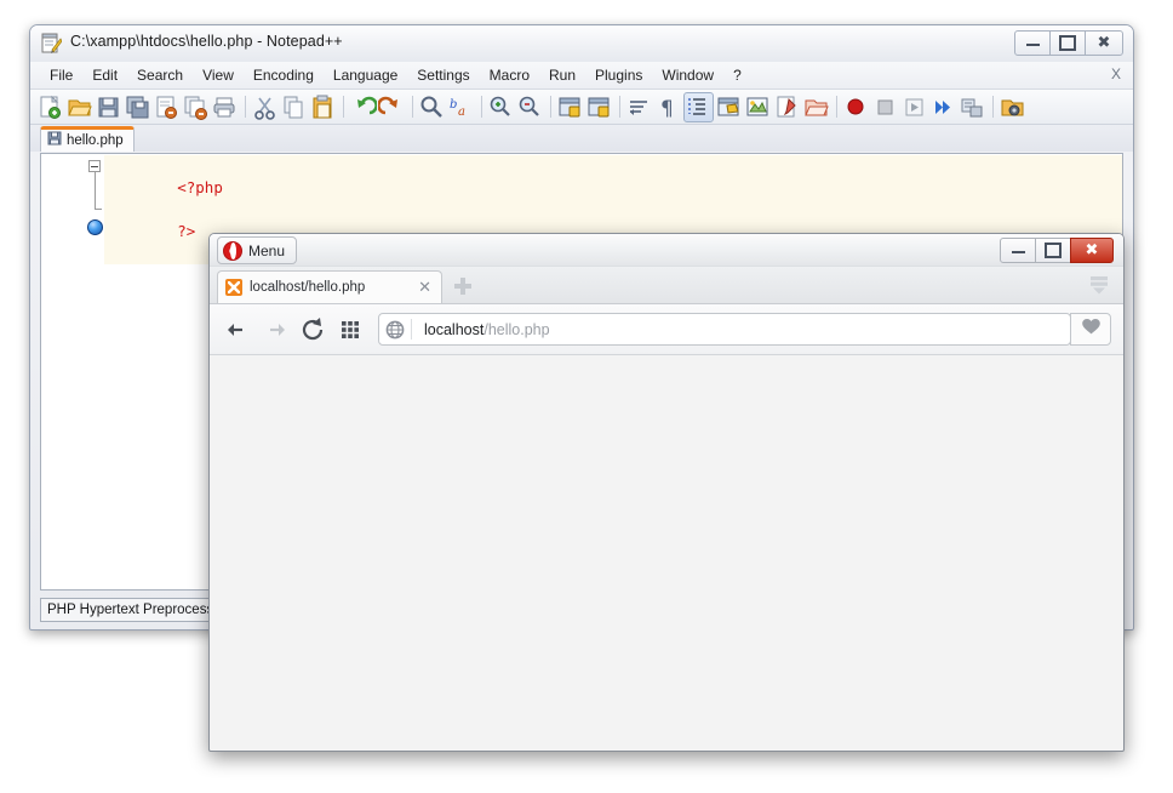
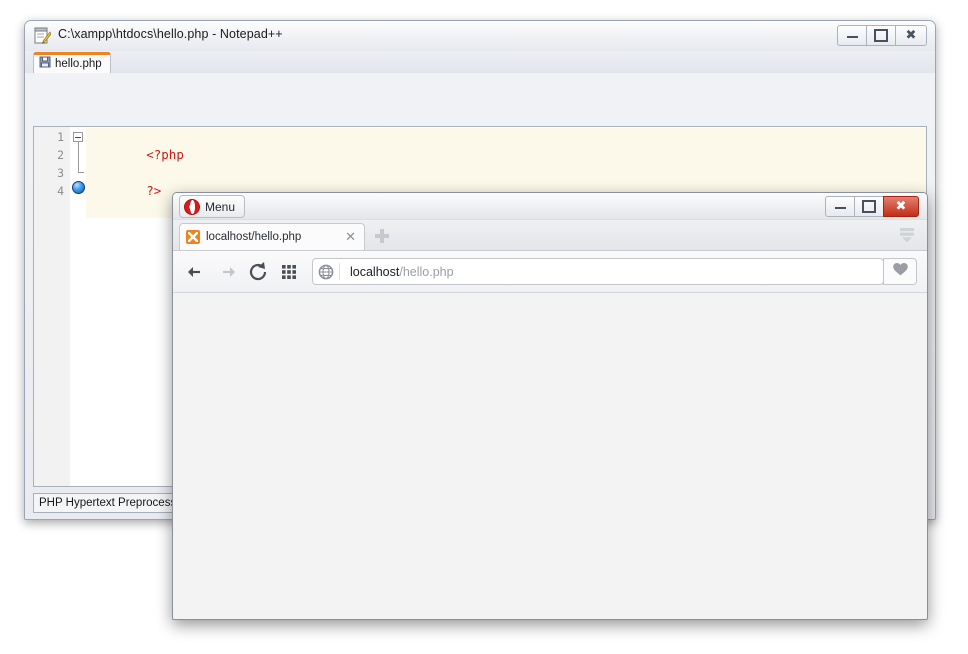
  C:\xampp\htdocs\hello.php - Notepad++
  ✖
- File
- Edit
- Search
- View
- Encoding
- Language
- Settings
- Macro
- Run
- Plugins
- Window
- ?
- X
- b
- a
- ¶
  hello.php
+ 1
+ 2
+ 3
+ 4
  <?php
  ?>
  PHP Hypertext Preproces
  Menu
  ✖
  localhost/hello.php
  ✕
  localhost/hello.php
